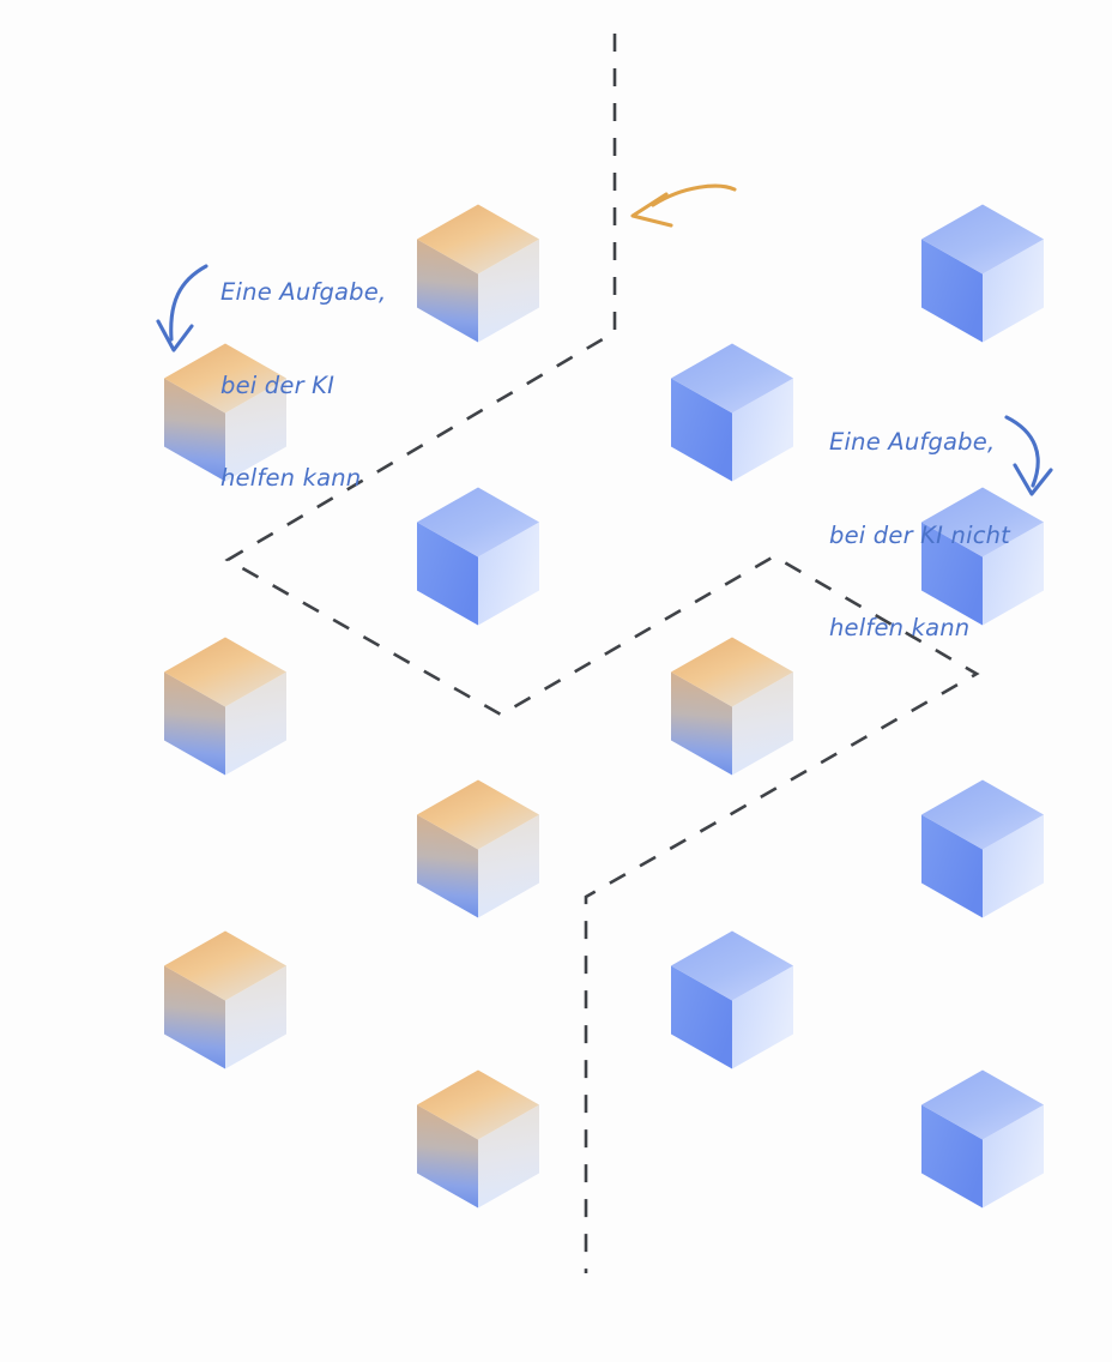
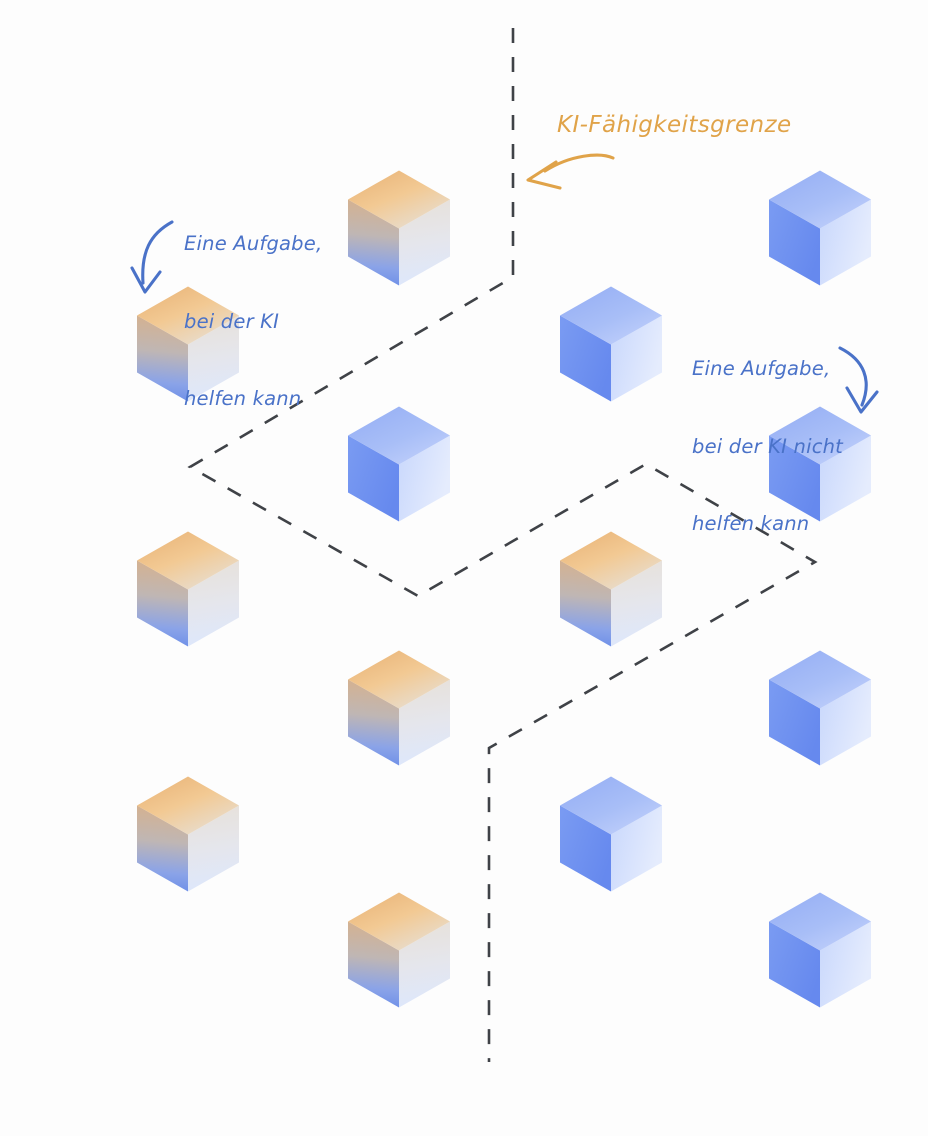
+ KI-Fähigkeitsgrenze
  Eine Aufgabe,
  bei der KI
  helfen kann
  Eine Aufgabe,
  bei der KI nicht
  helfen kann
